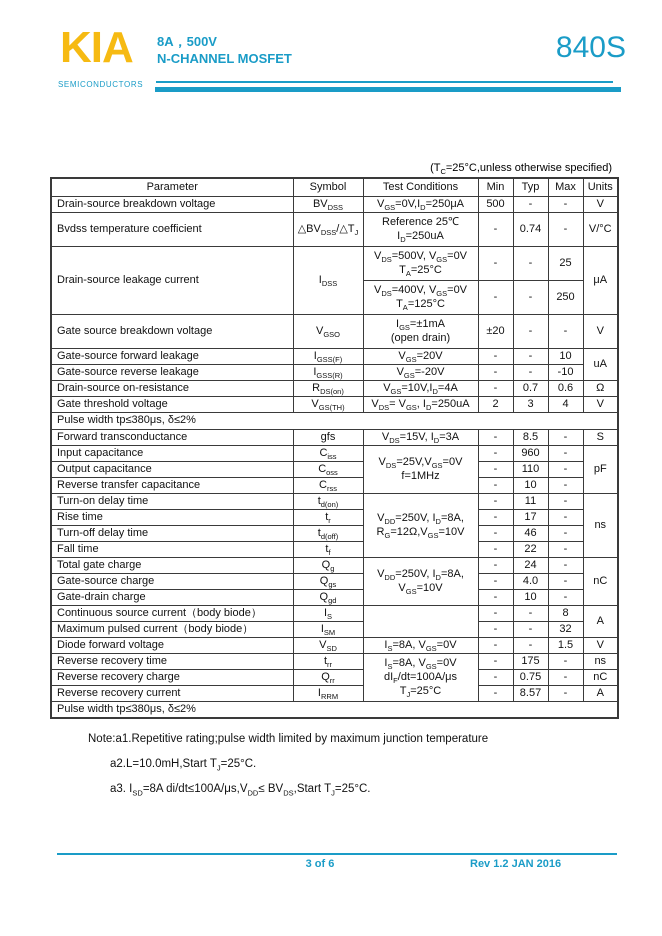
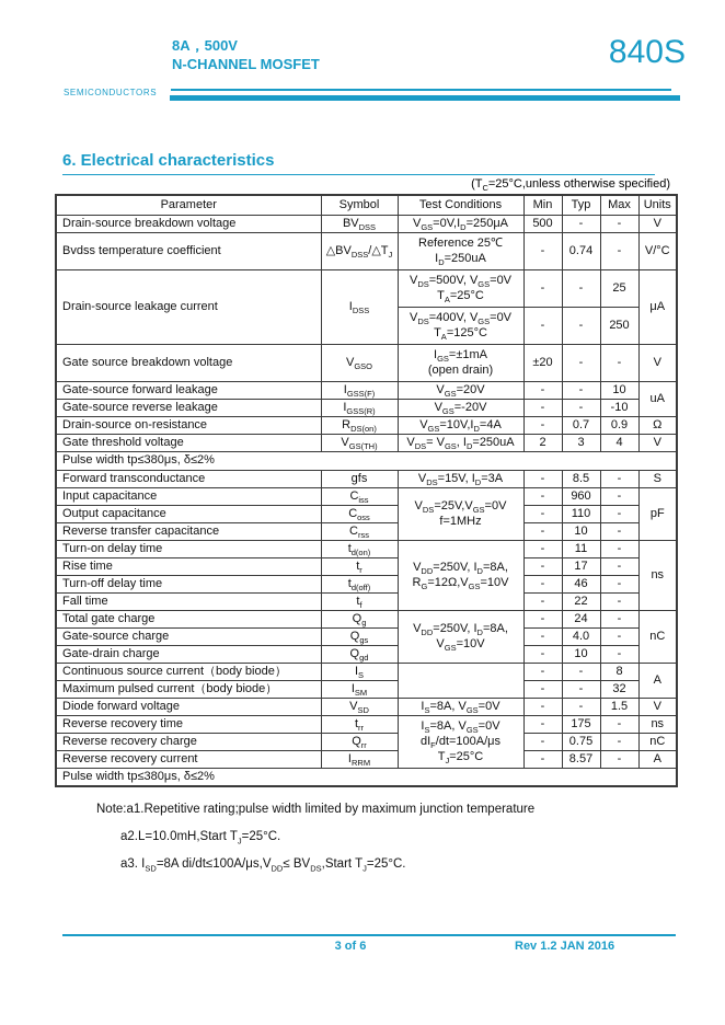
- KIA
  SEMICONDUCTORS
  8A，500V
  N-CHANNEL MOSFET
  840S
+ 6. Electrical characteristics
  (TC=25°C,unless otherwise specified)
  Parameter	Symbol	Test Conditions	Min	Typ	Max	Units
  Drain-source breakdown voltage	BVDSS	VGS=0V,ID=250μA	500	-	-	V
  Bvdss temperature coefficient	△BVDSS/△TJ	Reference 25℃ID=250uA	-	0.74	-	V/°C
  Drain-source leakage current	IDSS	VDS=500V, VGS=0VTA=25°C	-	-	25	μA
  VDS=400V, VGS=0VTA=125°C	-	-	250
  Gate source breakdown voltage	VGSO	IGS=±1mA(open drain)	±20	-	-	V
  Gate-source forward leakage	IGSS(F)	VGS=20V	-	-	10	uA
  Gate-source reverse leakage	IGSS(R)	VGS=-20V	-	-	-10
- Drain-source on-resistance	RDS(on)	VGS=10V,ID=4A	-	0.7	0.6	Ω
+ Drain-source on-resistance	RDS(on)	VGS=10V,ID=4A	-	0.7	0.9	Ω
  Gate threshold voltage	VGS(TH)	VDS= VGS, ID=250uA	2	3	4	V
  Pulse width tp≤380μs, δ≤2%
  Forward transconductance	gfs	VDS=15V, ID=3A	-	8.5	-	S
  Input capacitance	Ciss	VDS=25V,VGS=0Vf=1MHz	-	960	-	pF
  Output capacitance	Coss	-	110	-
  Reverse transfer capacitance	Crss	-	10	-
  Turn-on delay time	td(on)	VDD=250V, ID=8A,RG=12Ω,VGS=10V	-	11	-	ns
  Rise time	tr	-	17	-
  Turn-off delay time	td(off)	-	46	-
  Fall time	tf	-	22	-
  Total gate charge	Qg	VDD=250V, ID=8A,VGS=10V	-	24	-	nC
  Gate-source charge	Qgs	-	4.0	-
  Gate-drain charge	Qgd	-	10	-
  Continuous source current（body biode）	IS		-	-	8	A
  Maximum pulsed current（body biode）	ISM	-	-	32
  Diode forward voltage	VSD	IS=8A, VGS=0V	-	-	1.5	V
  Reverse recovery time	trr	IS=8A, VGS=0VdIF/dt=100A/μsTJ=25°C	-	175	-	ns
  Reverse recovery charge	Qrr	-	0.75	-	nC
  Reverse recovery current	IRRM	-	8.57	-	A
  Pulse width tp≤380μs, δ≤2%
  Note:a1.Repetitive rating;pulse width limited by maximum junction temperature
  a2.L=10.0mH,Start TJ=25°C.
  a3. ISD=8A di/dt≤100A/μs,VDD≤ BVDS,Start TJ=25°C.
  3 of 6
  Rev 1.2 JAN 2016
